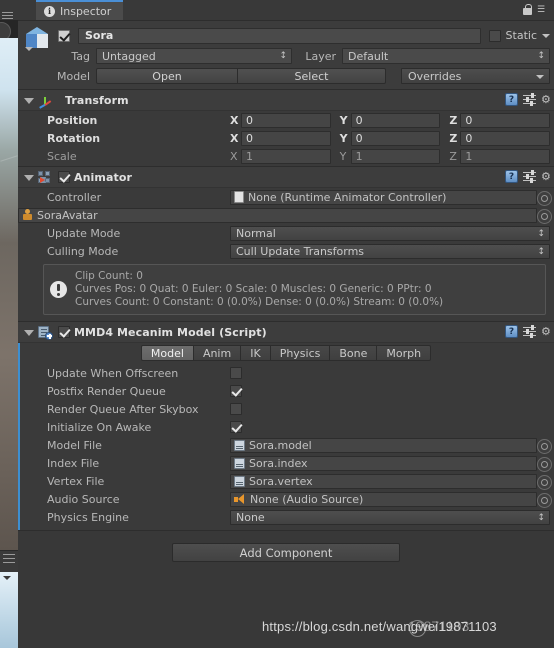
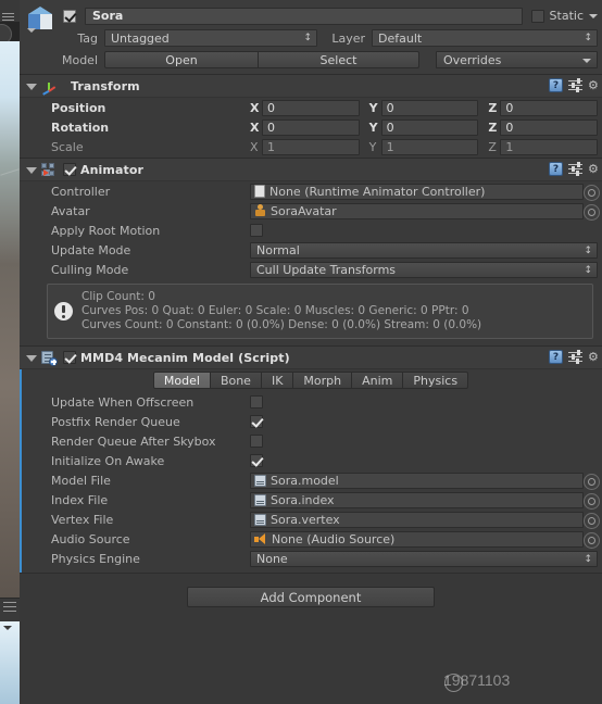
- i
- Inspector
- ☰
  Sora
  Static
  Tag
  Untagged
  ↕
  Layer
  Default
  ↕
  Model
  Open
  Select
  Overrides
  Transform
  ?
  ⚙
  Position
  X
  0
  Y
  0
  Z
  0
  Rotation
  X
  0
  Y
  0
  Z
  0
  Scale
  X
  1
  Y
  1
  Z
  1
  Animator
  ?
  ⚙
  Controller
  None (Runtime Animator Controller)
+ Avatar
  SoraAvatar
+ Apply Root Motion
  Update Mode
  Normal
  ↕
  Culling Mode
  Cull Update Transforms
  ↕
  Clip Count: 0
  Curves Pos: 0 Quat: 0 Euler: 0 Scale: 0 Muscles: 0 Generic: 0 PPtr: 0
  Curves Count: 0 Constant: 0 (0.0%) Dense: 0 (0.0%) Stream: 0 (0.0%)
  MMD4 Mecanim Model (Script)
  ?
  ⚙
  Model
- Anim
+ Bone
  IK
- Physics
+ Morph
- Bone
+ Anim
- Morph
+ Physics
  Update When Offscreen
  Postfix Render Queue
  Render Queue After Skybox
  Initialize On Awake
  Model File
  Sora.model
  Index File
  Sora.index
  Vertex File
  Sora.vertex
  Audio Source
  None (Audio Source)
  Physics Engine
  None
  ↕
  Add Component
- https://blog.csdn.net/wangwei19871103
  19871103
